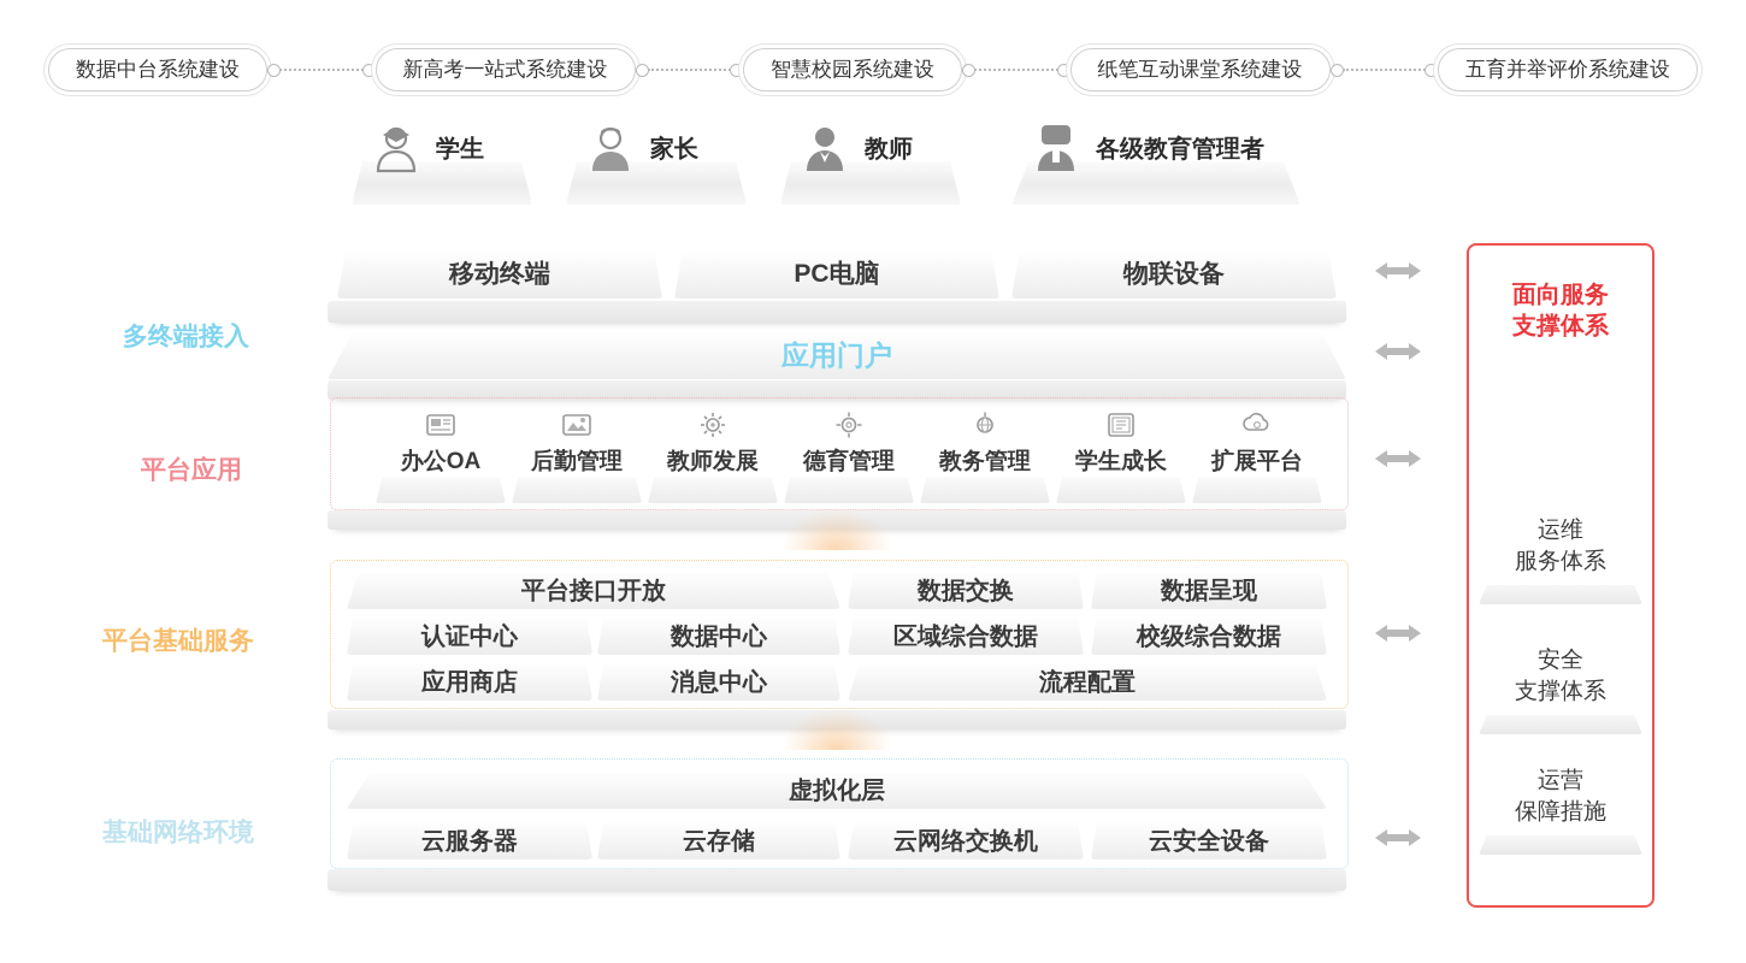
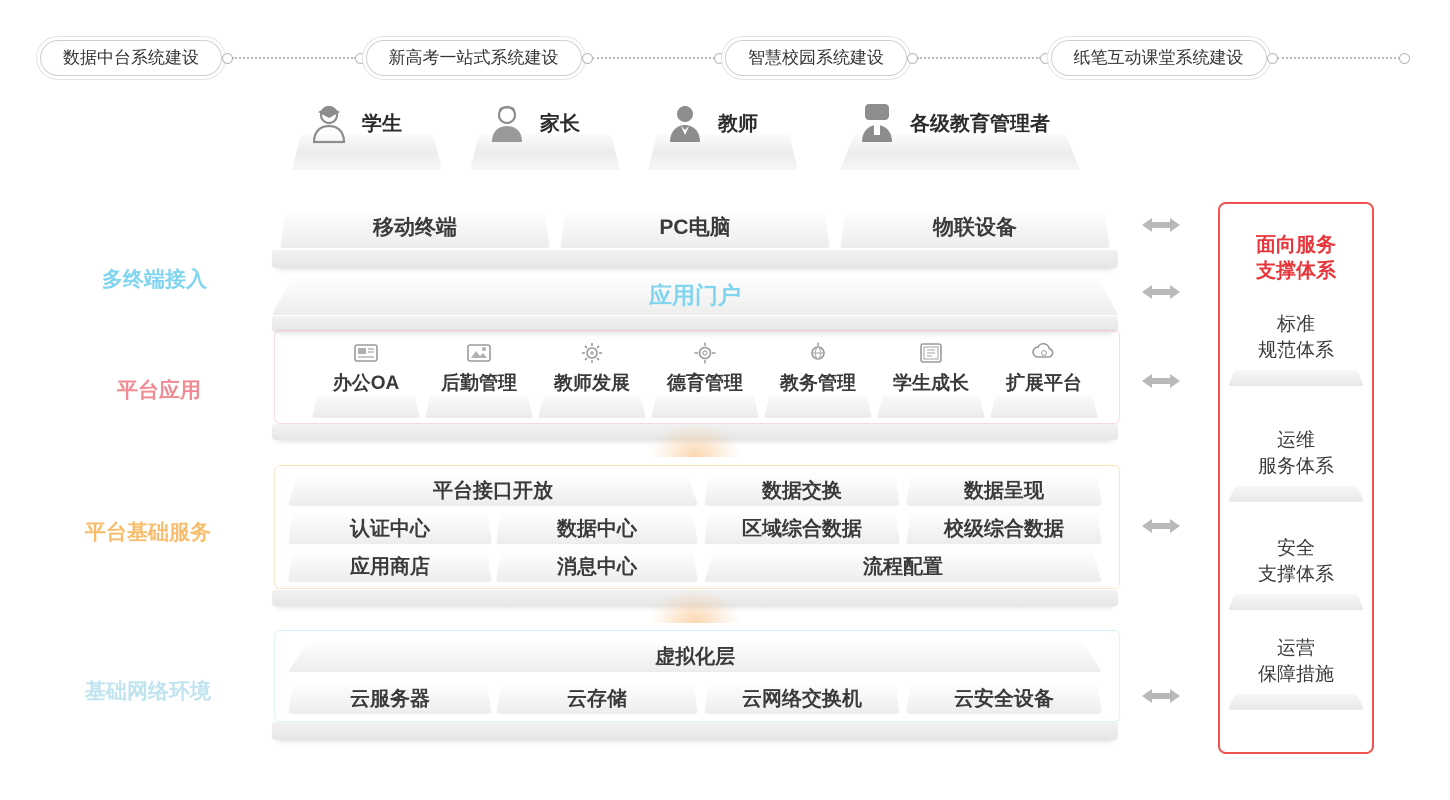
  数据中台系统建设
  新高考一站式系统建设
  智慧校园系统建设
  纸笔互动课堂系统建设
- 五育并举评价系统建设
  学生
  家长
  教师
  各级教育管理者
  多终端接入
  平台应用
  平台基础服务
  基础网络环境
  移动终端
  PC电脑
  物联设备
  应用门户
  办公OA
  后勤管理
  教师发展
  德育管理
  教务管理
  学生成长
  扩展平台
  平台接口开放
  数据交换
  数据呈现
  认证中心
  数据中心
  区域综合数据
  校级综合数据
  应用商店
  消息中心
  流程配置
  虚拟化层
  云服务器
  云存储
  云网络交换机
  云安全设备
  面向服务
  支撑体系
+ 标准
+ 规范体系
  运维
  服务体系
  安全
  支撑体系
  运营
  保障措施
